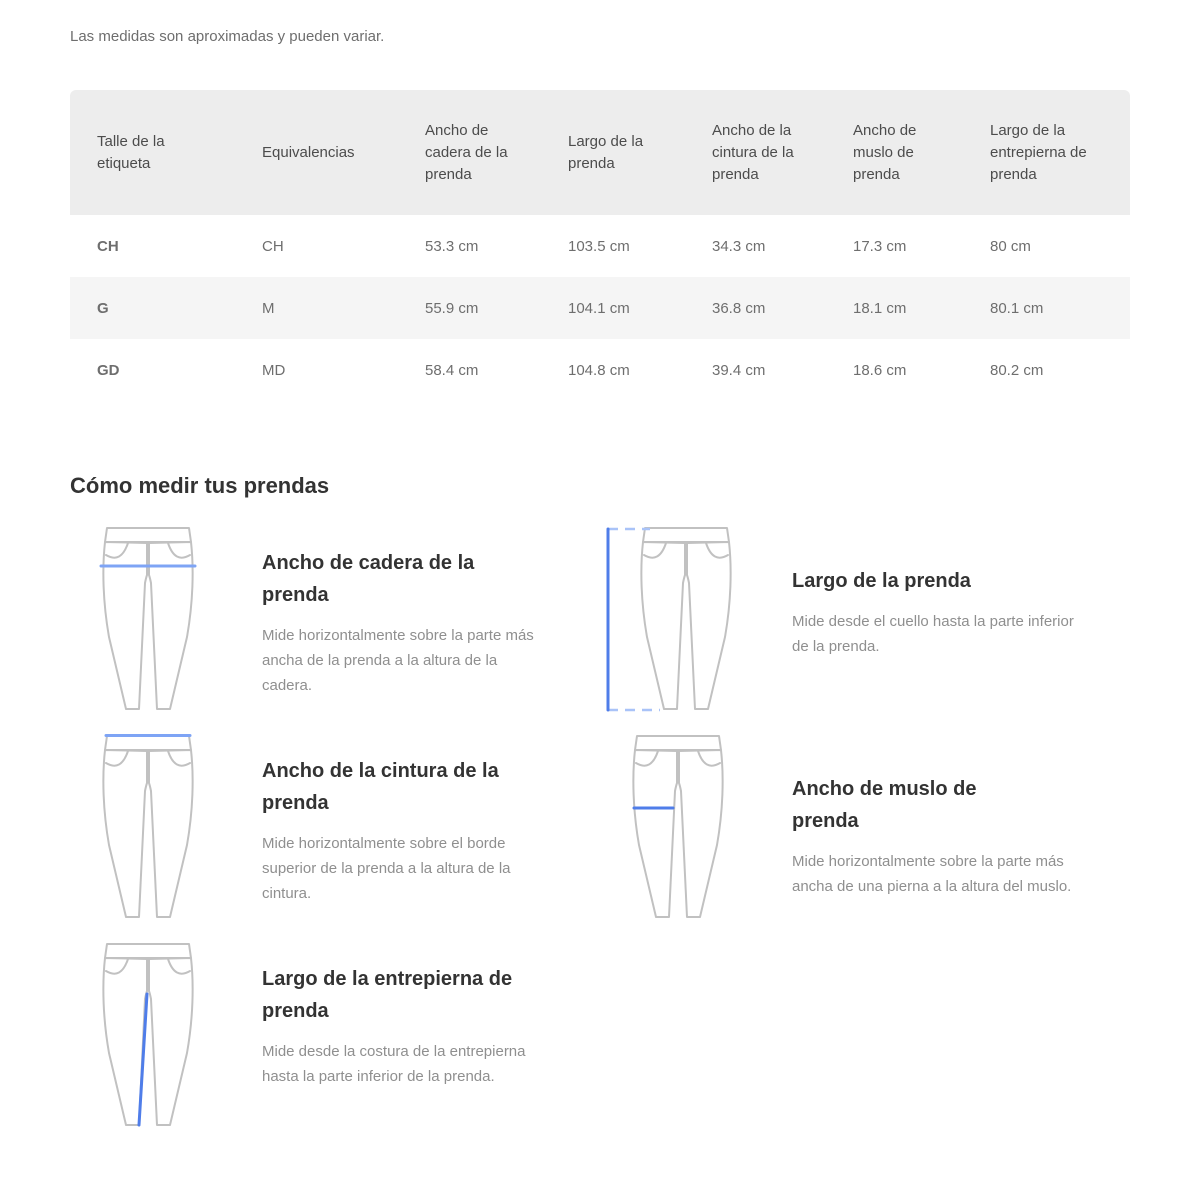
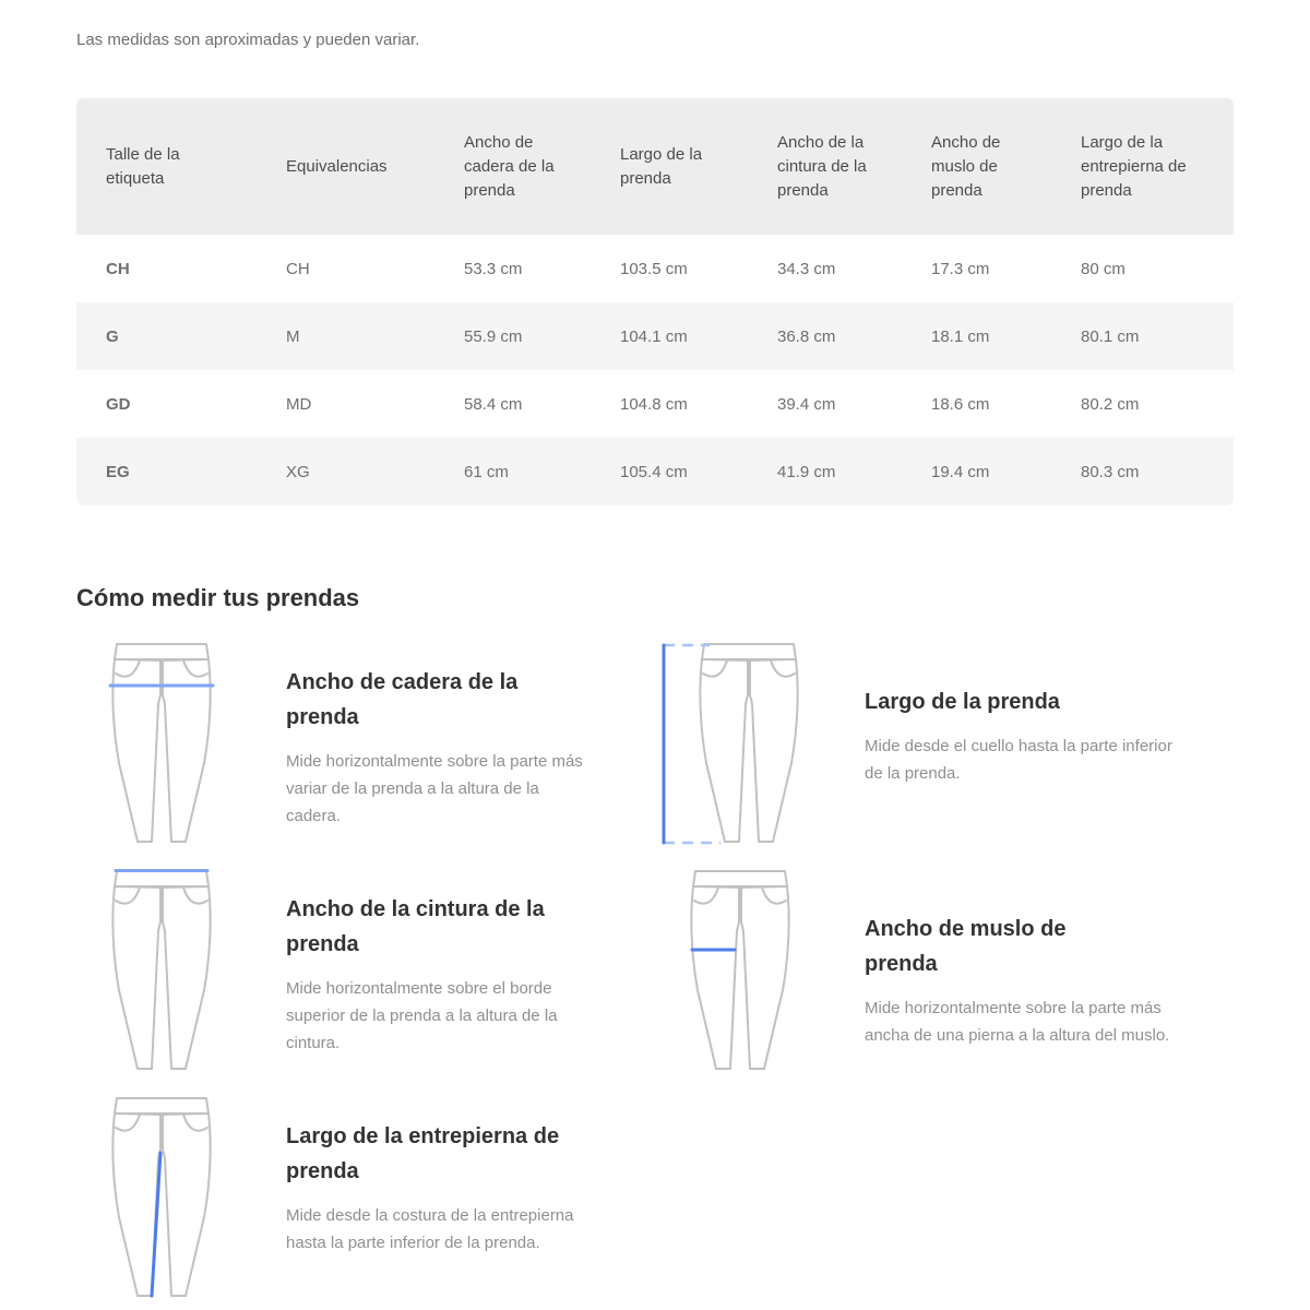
  Las medidas son aproximadas y pueden variar.
  Talle de la etiqueta
  Equivalencias
  Ancho de cadera de la prenda
  Largo de la prenda
  Ancho de la cintura de la prenda
  Ancho de muslo de prenda
  Largo de la entrepierna de prenda
  CH
  CH
  53.3 cm
  103.5 cm
  34.3 cm
  17.3 cm
  80 cm
  G
  M
  55.9 cm
  104.1 cm
  36.8 cm
  18.1 cm
  80.1 cm
  GD
  MD
  58.4 cm
  104.8 cm
  39.4 cm
  18.6 cm
  80.2 cm
+ EG
+ XG
+ 61 cm
+ 105.4 cm
+ 41.9 cm
+ 19.4 cm
+ 80.3 cm
  Cómo medir tus prendas
  Ancho de cadera de la prenda
- Mide horizontalmente sobre la parte más ancha de la prenda a la altura de la cadera.
+ Mide horizontalmente sobre la parte más variar de la prenda a la altura de la cadera.
  Largo de la prenda
  Mide desde el cuello hasta la parte inferior de la prenda.
  Ancho de la cintura de la prenda
  Mide horizontalmente sobre el borde superior de la prenda a la altura de la cintura.
  Ancho de muslo de prenda
  Mide horizontalmente sobre la parte más ancha de una pierna a la altura del muslo.
  Largo de la entrepierna de prenda
  Mide desde la costura de la entrepierna hasta la parte inferior de la prenda.
